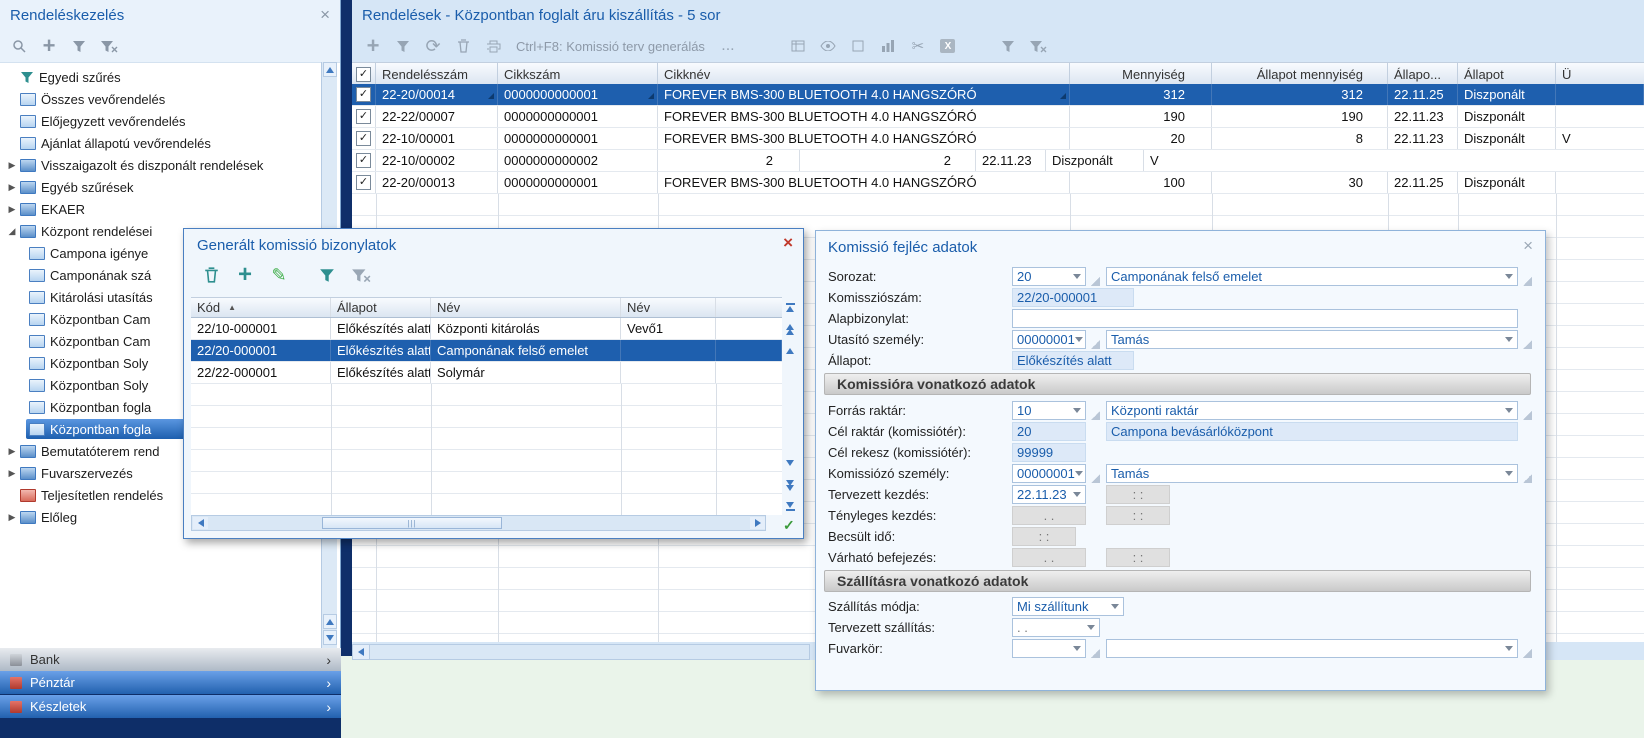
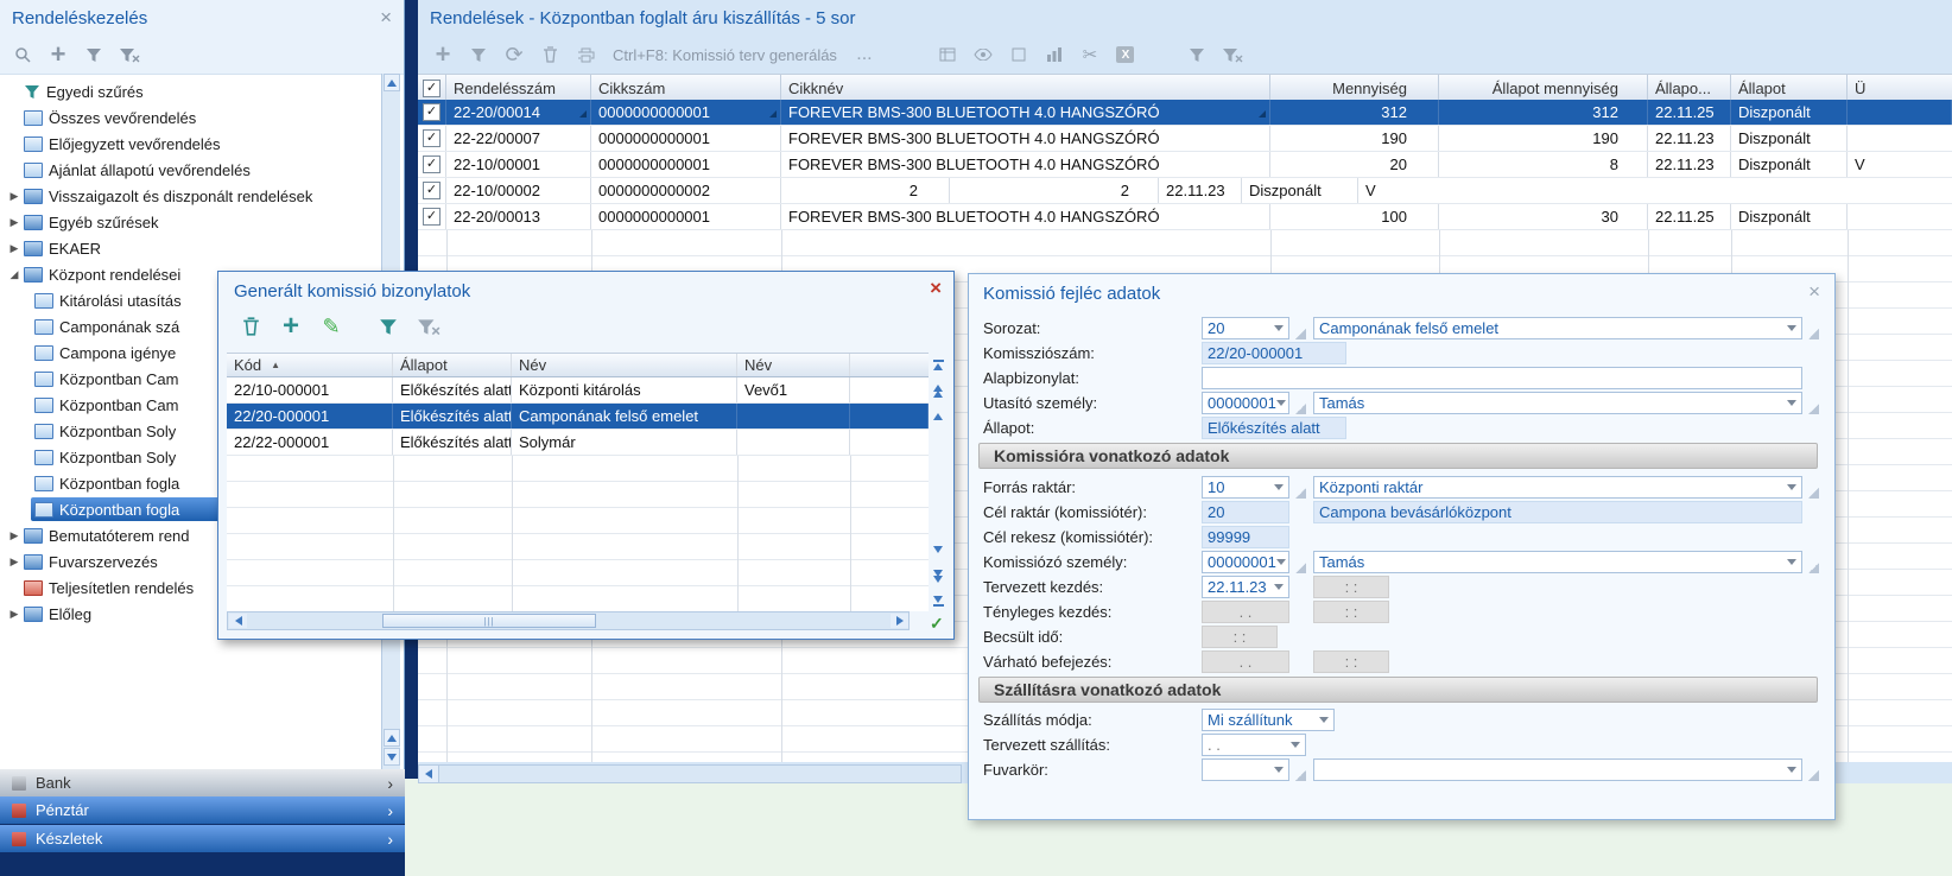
  Rendelések - Központban foglalt áru kiszállítás - 5 sor
  +
  ⟳
  Ctrl+F8: Komissió terv generálás
  ...
  ✂
  X
  ✓
  Rendelésszám
  Cikkszám
  Cikknév
  Mennyiség
  Állapot mennyiség
  Állapo...
  Állapot
  Ü
  ✓
  22-20/00014
  0000000000001
  FOREVER BMS-300 BLUETOOTH 4.0 HANGSZÓRÓ
  312
  312
  22.11.25
  Diszponált
  ✓
  22-22/00007
  0000000000001
  FOREVER BMS-300 BLUETOOTH 4.0 HANGSZÓRÓ
  190
  190
  22.11.23
  Diszponált
  ✓
  22-10/00001
  0000000000001
  FOREVER BMS-300 BLUETOOTH 4.0 HANGSZÓRÓ
  20
  8
  22.11.23
  Diszponált
  V
  ✓
  22-10/00002
  0000000000002
  2
  2
  22.11.23
  Diszponált
  V
  ✓
  22-20/00013
  0000000000001
  FOREVER BMS-300 BLUETOOTH 4.0 HANGSZÓRÓ
  100
  30
  22.11.25
  Diszponált
  Rendeléskezelés
  ×
  +
  Egyedi szűrés
  Összes vevőrendelés
  Előjegyzett vevőrendelés
  Ajánlat állapotú vevőrendelés
  ▶
  Visszaigazolt és diszponált rendelések
  ▶
  Egyéb szűrések
  ▶
  EKAER
  ◢
  Központ rendelései
- Campona igénye
+ Kitárolási utasítás
  Camponának szá
- Kitárolási utasítás
+ Campona igénye
  Központban Cam
  Központban Cam
  Központban Soly
  Központban Soly
  Központban fogla
  Központban fogla
  ▶
  Bemutatóterem rend
  ▶
  Fuvarszervezés
  Teljesítetlen rendelés
  ▶
  Előleg
  Bank
  ›
  Pénztár
  ›
  Készletek
  ›
  Komissió fejléc adatok
  ×
  Sorozat:
  20
  Camponának felső emelet
  Komissziószám:
  22/20-000001
  Alapbizonylat:
  Utasító személy:
  00000001
  Tamás
  Állapot:
  Előkészítés alatt
  Komissióra vonatkozó adatok
  Forrás raktár:
  10
  Központi raktár
  Cél raktár (komissiótér):
  20
  Campona bevásárlóközpont
  Cél rekesz (komissiótér):
  99999
  Komissiózó személy:
  00000001
  Tamás
  Tervezett kezdés:
  22.11.23
  : :
  Tényleges kezdés:
  . .
  : :
  Becsült idő:
  : :
  Várható befejezés:
  . .
  : :
  Szállításra vonatkozó adatok
  Szállítás módja:
  Mi szállítunk
  Tervezett szállítás:
  . .
  Fuvarkör:
  Generált komissió bizonylatok
  ×
  +
  ✎
  Kód
  ▲
  Állapot
  Név
  Név
  22/10-000001
  Előkészítés alatt
  Központi kitárolás
  Vevő1
  22/20-000001
  Előkészítés alatt
  Camponának felső emelet
  22/22-000001
  Előkészítés alatt
  Solymár
  ✓
  |||
